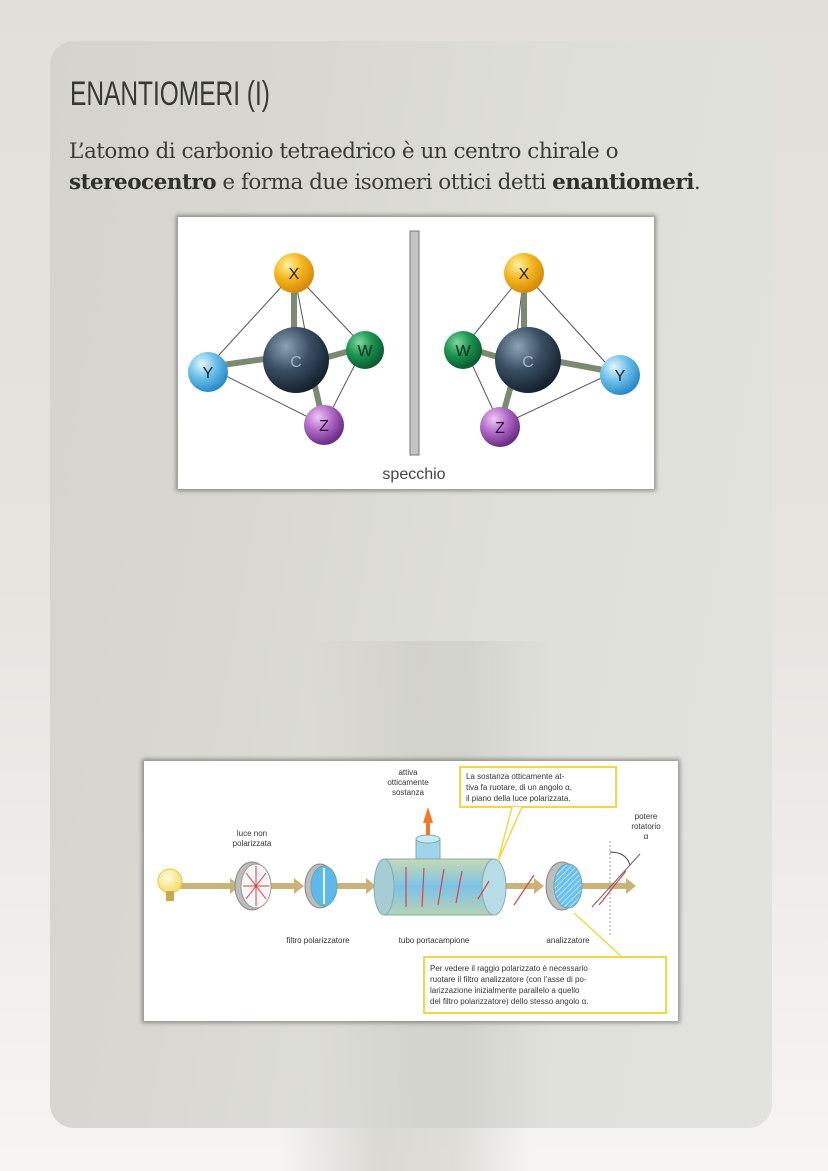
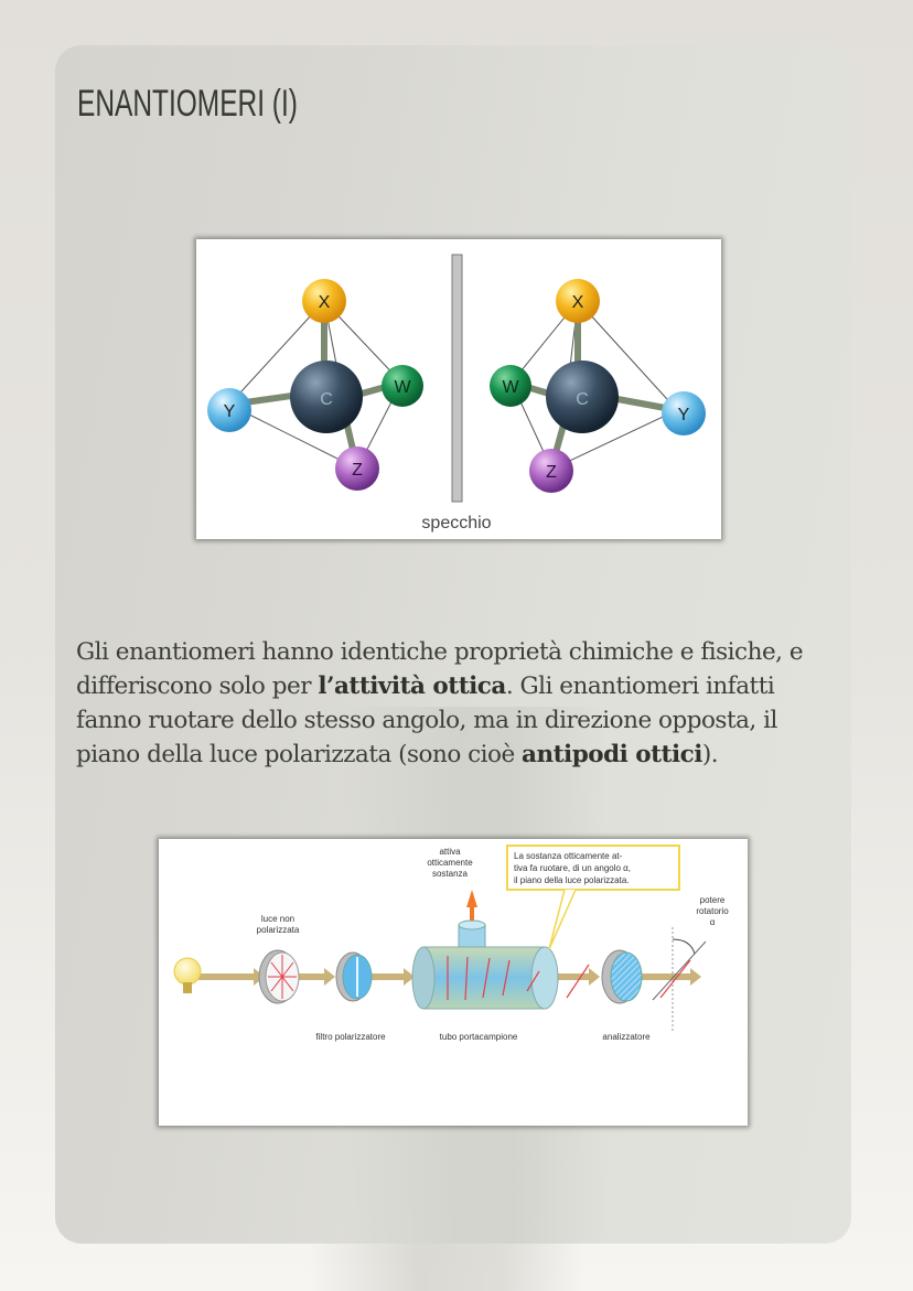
  ENANTIOMERI (I)
- L’atomo di carbonio tetraedrico è un centro chirale o stereocentro e forma due isomeri ottici detti enantiomeri.
  C
  X
  Y
  W
  Z
  specchio
  C
  X
  W
  Y
  Z
+ Gli enantiomeri hanno identiche proprietà chimiche e fisiche, e differiscono solo per l’attività ottica. Gli enantiomeri infatti fanno ruotare dello stesso angolo, ma in direzione opposta, il piano della luce polarizzata (sono cioè antipodi ottici).
  luce non
  polarizzata
  filtro polarizzatore
  attiva
  otticamente
  sostanza
  tubo portacampione
  analizzatore
  potere
  rotatorio
  α
  La sostanza otticamente at-
  tiva fa ruotare, di un angolo α,
  il piano della luce polarizzata.
- Per vedere il raggio polarizzato è necessario
- ruotare il filtro analizzatore (con l’asse di po-
- larizzazione inizialmente parallelo a quello
- del filtro polarizzatore) dello stesso angolo α.
